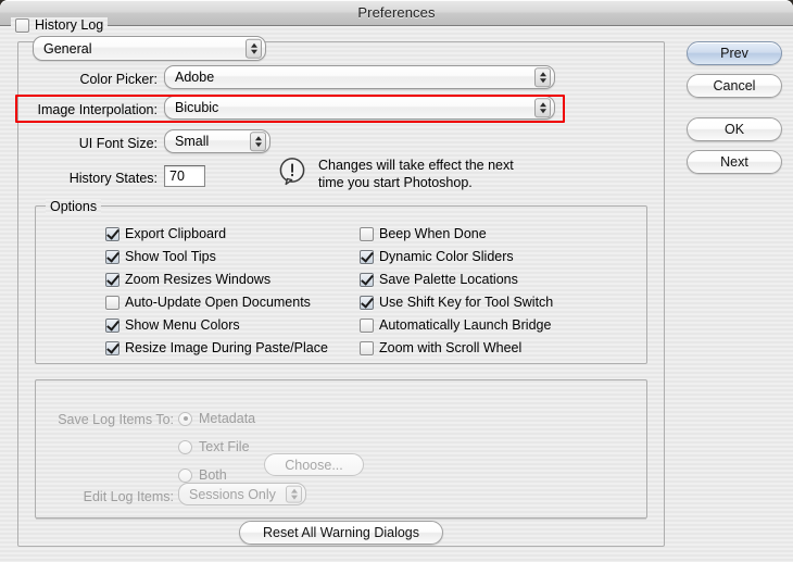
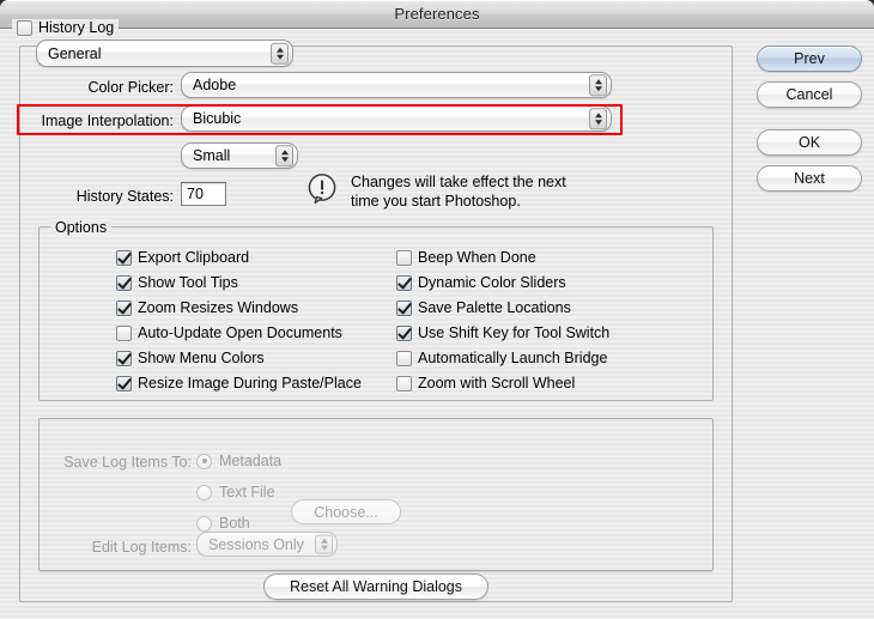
  Preferences
  General
  Color Picker:
  Adobe
  Image Interpolation:
  Bicubic
- UI Font Size:
  Small
  Changes will take effect the next
  time you start Photoshop.
  History States:
  70
  Options
  Export Clipboard
  Show Tool Tips
  Zoom Resizes Windows
  Auto-Update Open Documents
  Show Menu Colors
  Resize Image During Paste/Place
  Beep When Done
  Dynamic Color Sliders
  Save Palette Locations
  Use Shift Key for Tool Switch
  Automatically Launch Bridge
  Zoom with Scroll Wheel
  History Log
  Save Log Items To:
  Metadata
  Text File
  Both
  Choose...
  Edit Log Items:
  Sessions Only
  Reset All Warning Dialogs
  Prev
  Cancel
  OK
  Next
